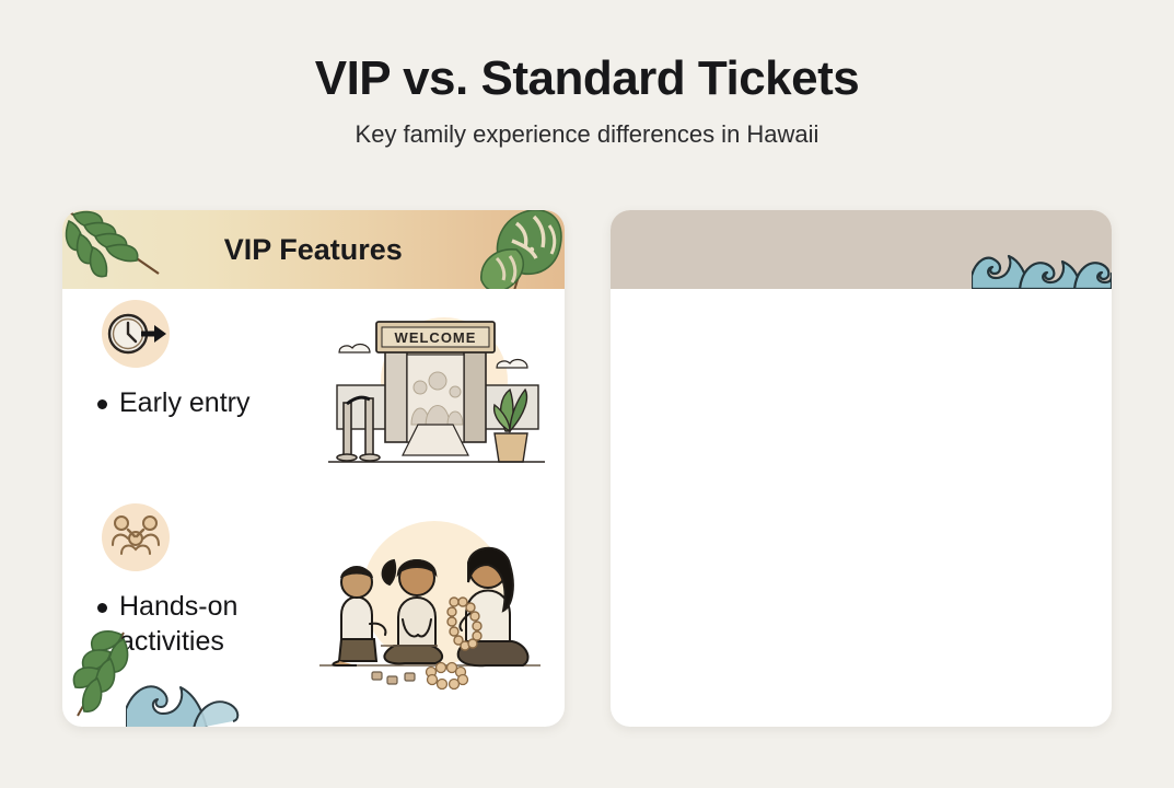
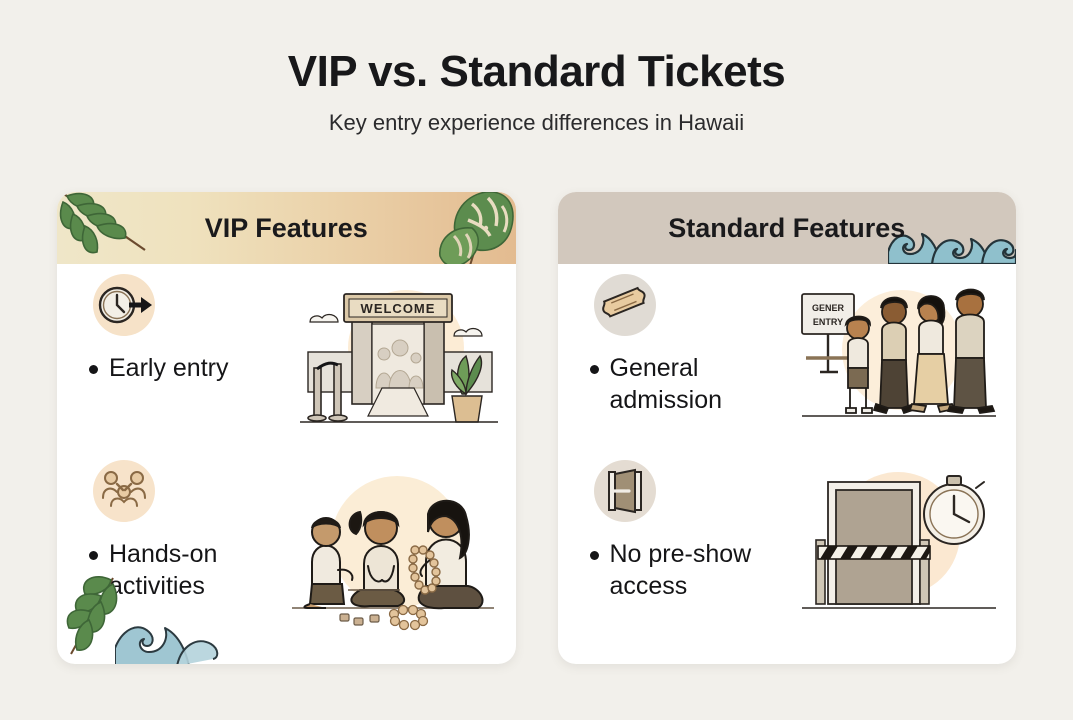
  VIP vs. Standard Tickets
- Key family experience differences in Hawaii
+ Key entry experience differences in Hawaii
  VIP Features
  Early entry
  WELCOME
  Hands-on activities
+ Standard Features
+ General admission
+ GENER
+ ENTRY
+ No pre-show access
